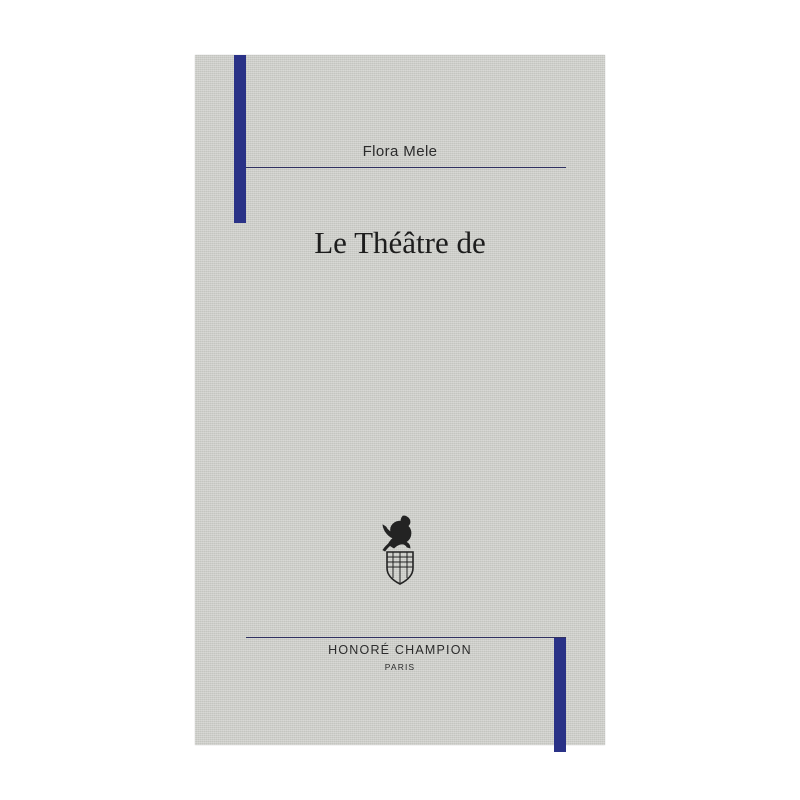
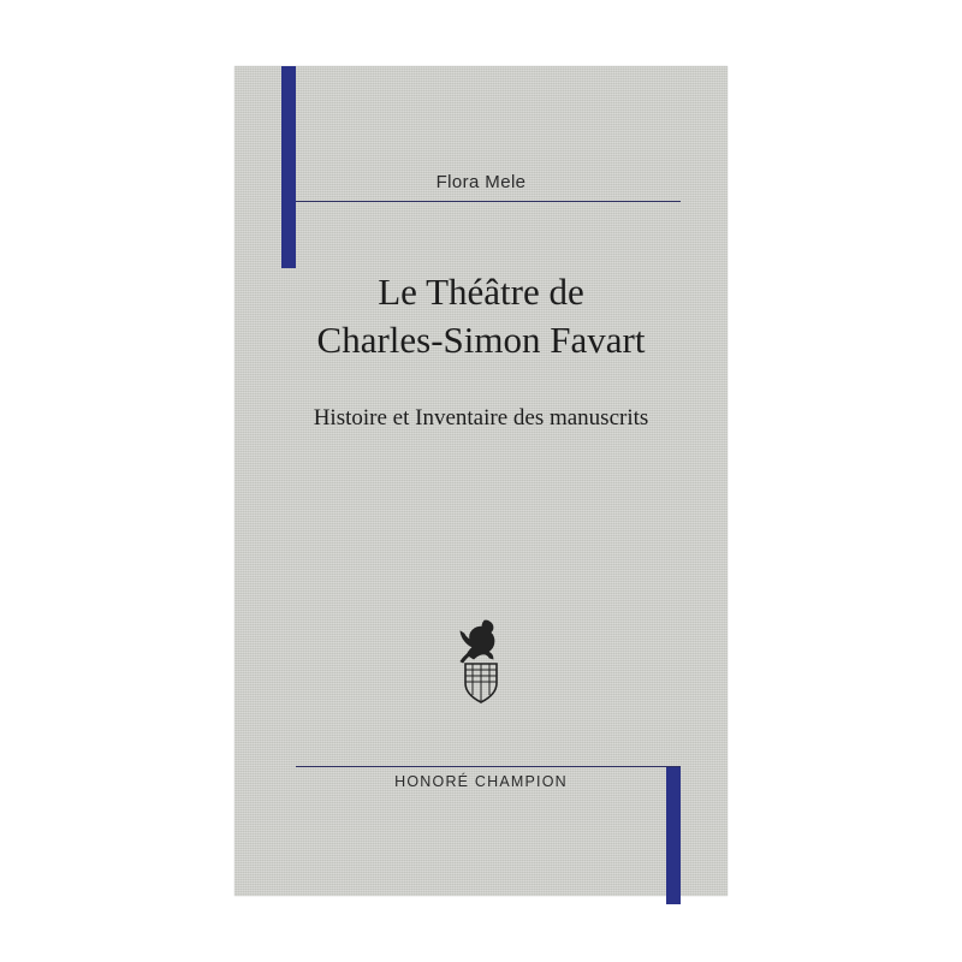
  Flora Mele
  Le Théâtre de
+ Charles-Simon Favart
+ Histoire et Inventaire des manuscrits
  HONORÉ CHAMPION
- PARIS
